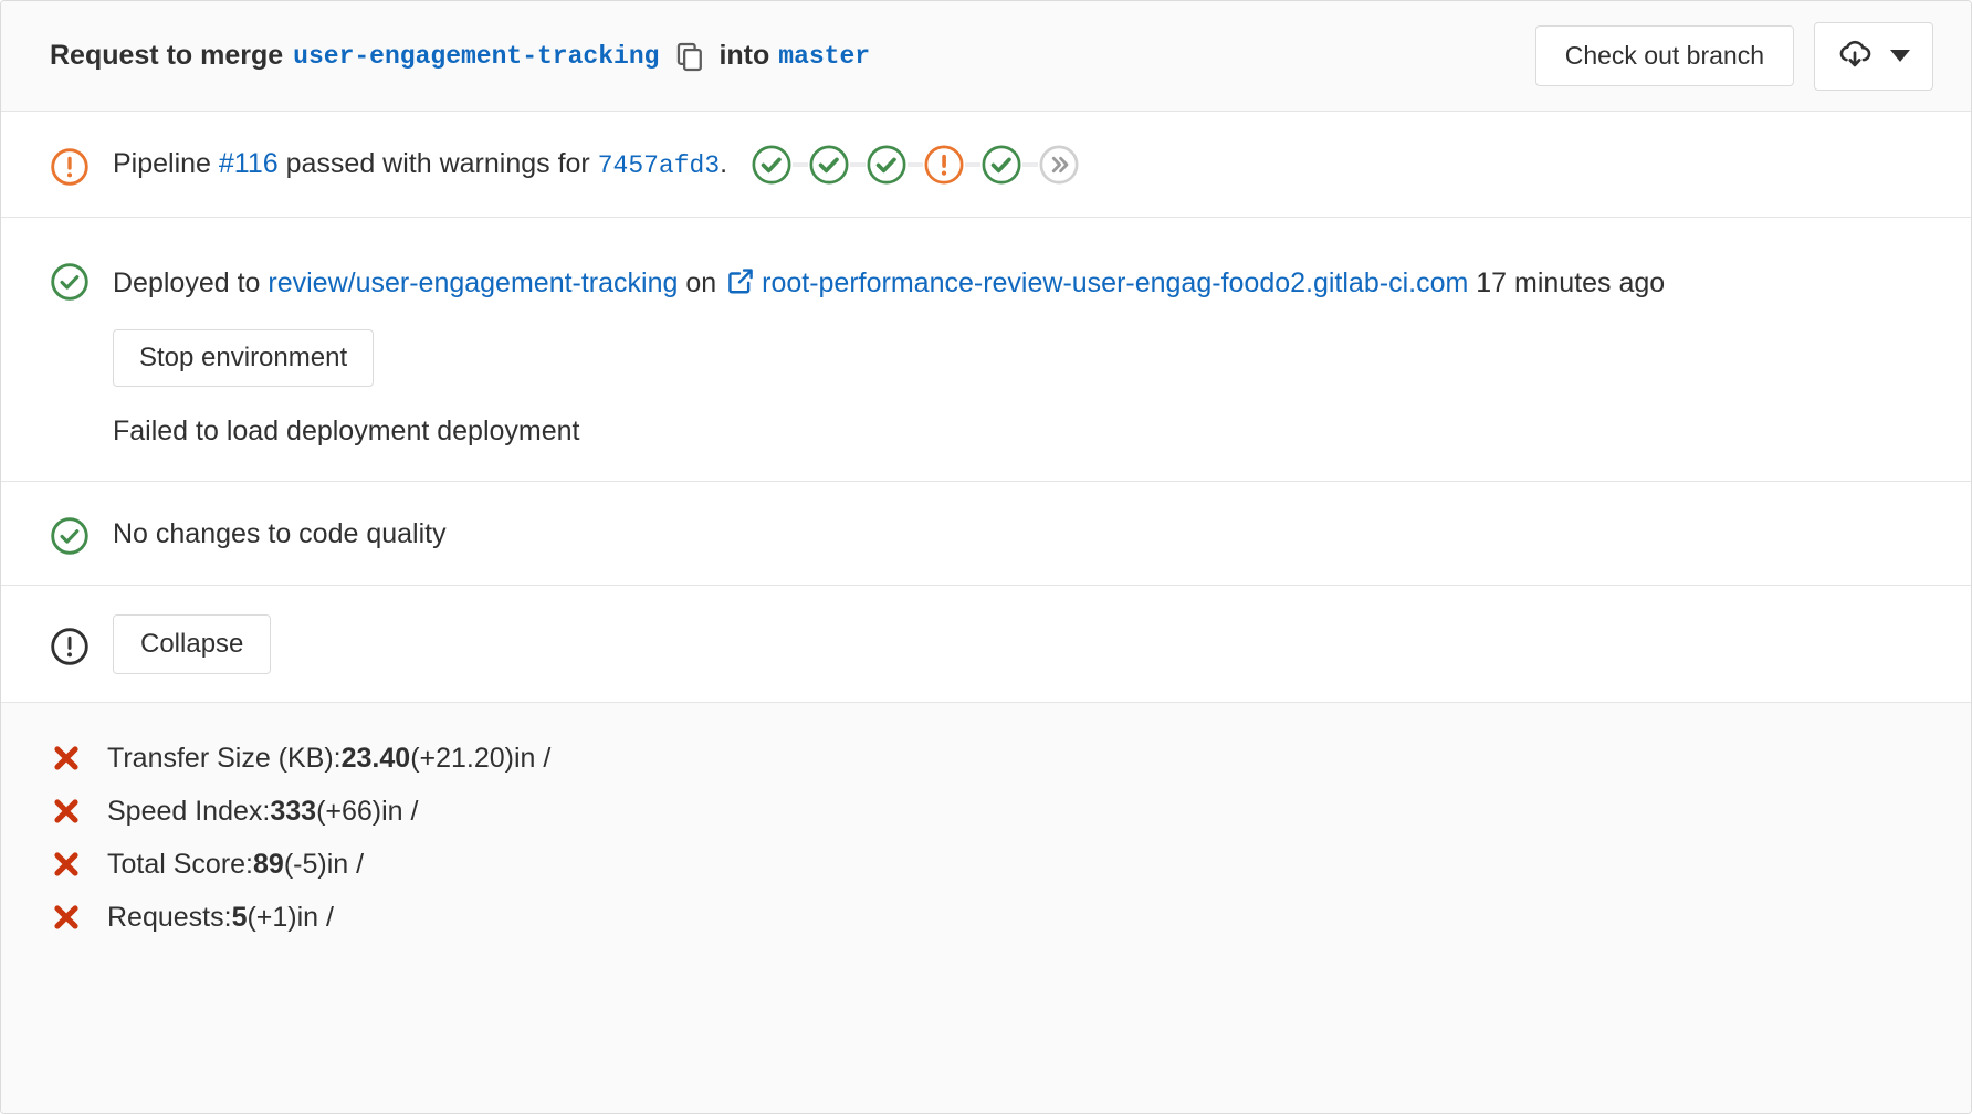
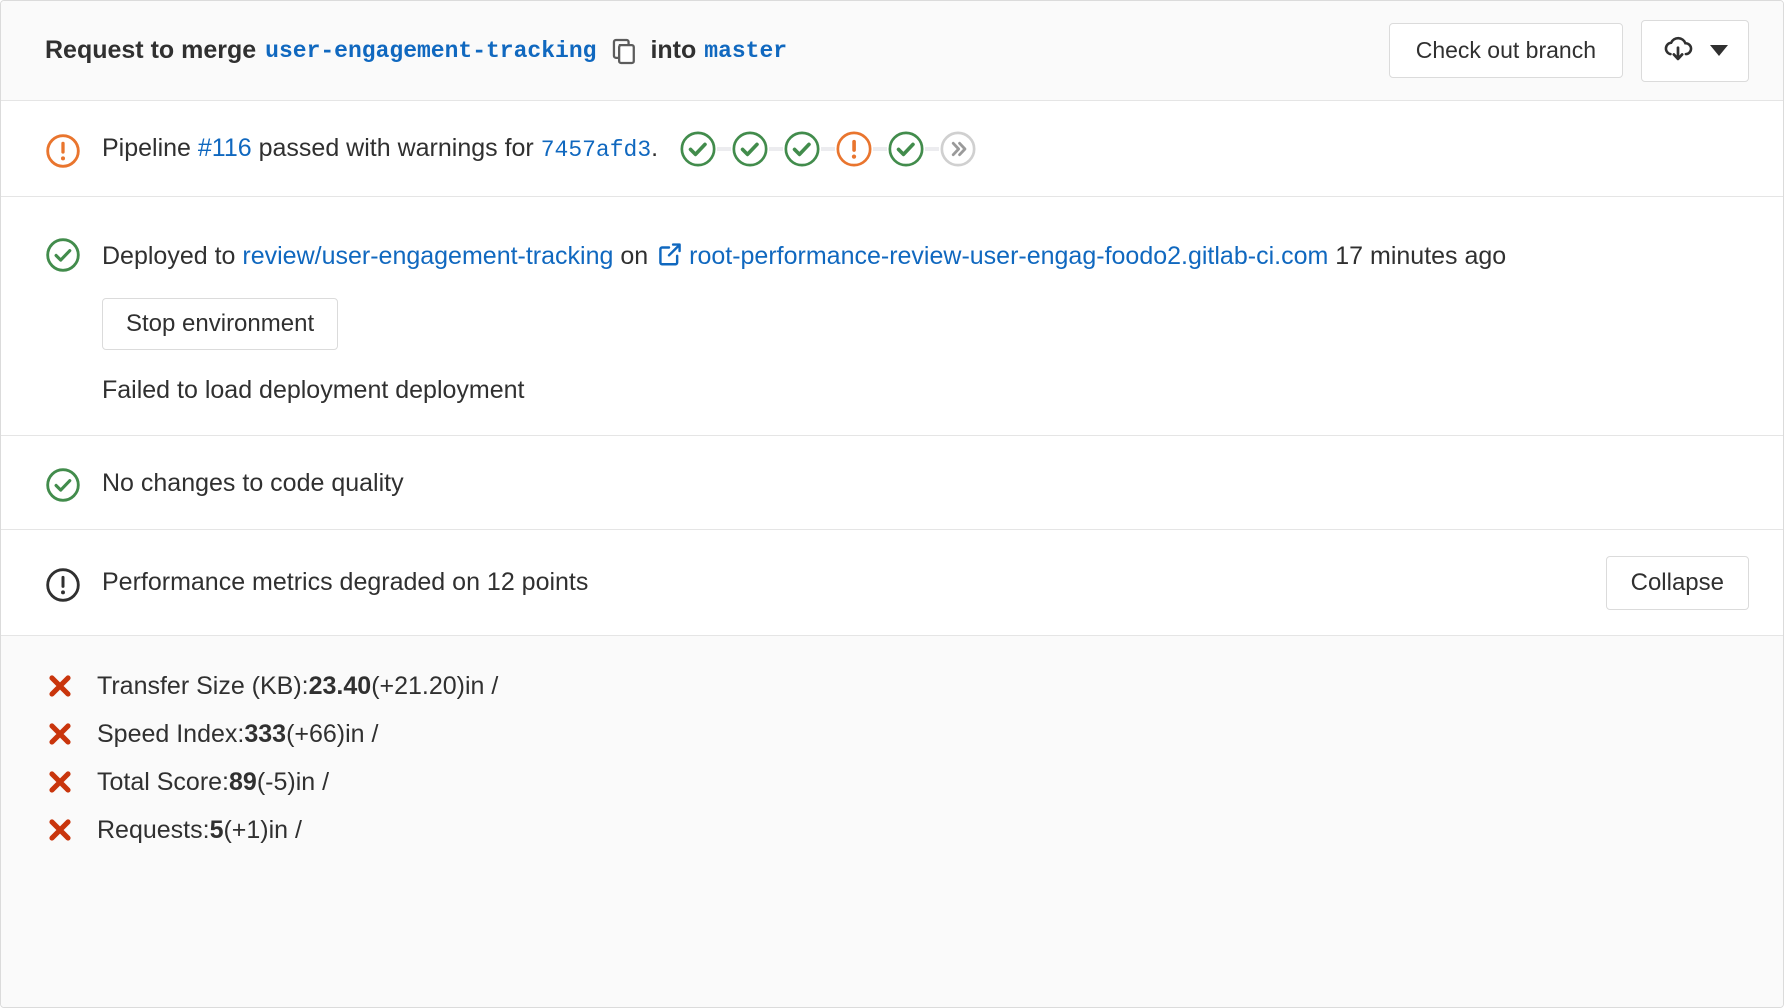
  Request to merge
  user-engagement-tracking
  into
  master
  Check out branch
  Pipeline #116 passed with warnings for 7457afd3.
  Deployed to review/user-engagement-tracking on root-performance-review-user-engag-foodo2.gitlab-ci.com 17 minutes ago
  Stop environment
  Failed to load deployment deployment
  No changes to code quality
+ Performance metrics degraded on 12 points
  Collapse
  Transfer Size (KB):
  23.40
  (+21.20)
  in /
  Speed Index:
  333
  (+66)
  in /
  Total Score:
  89
  (-5)
  in /
  Requests:
  5
  (+1)
  in /
